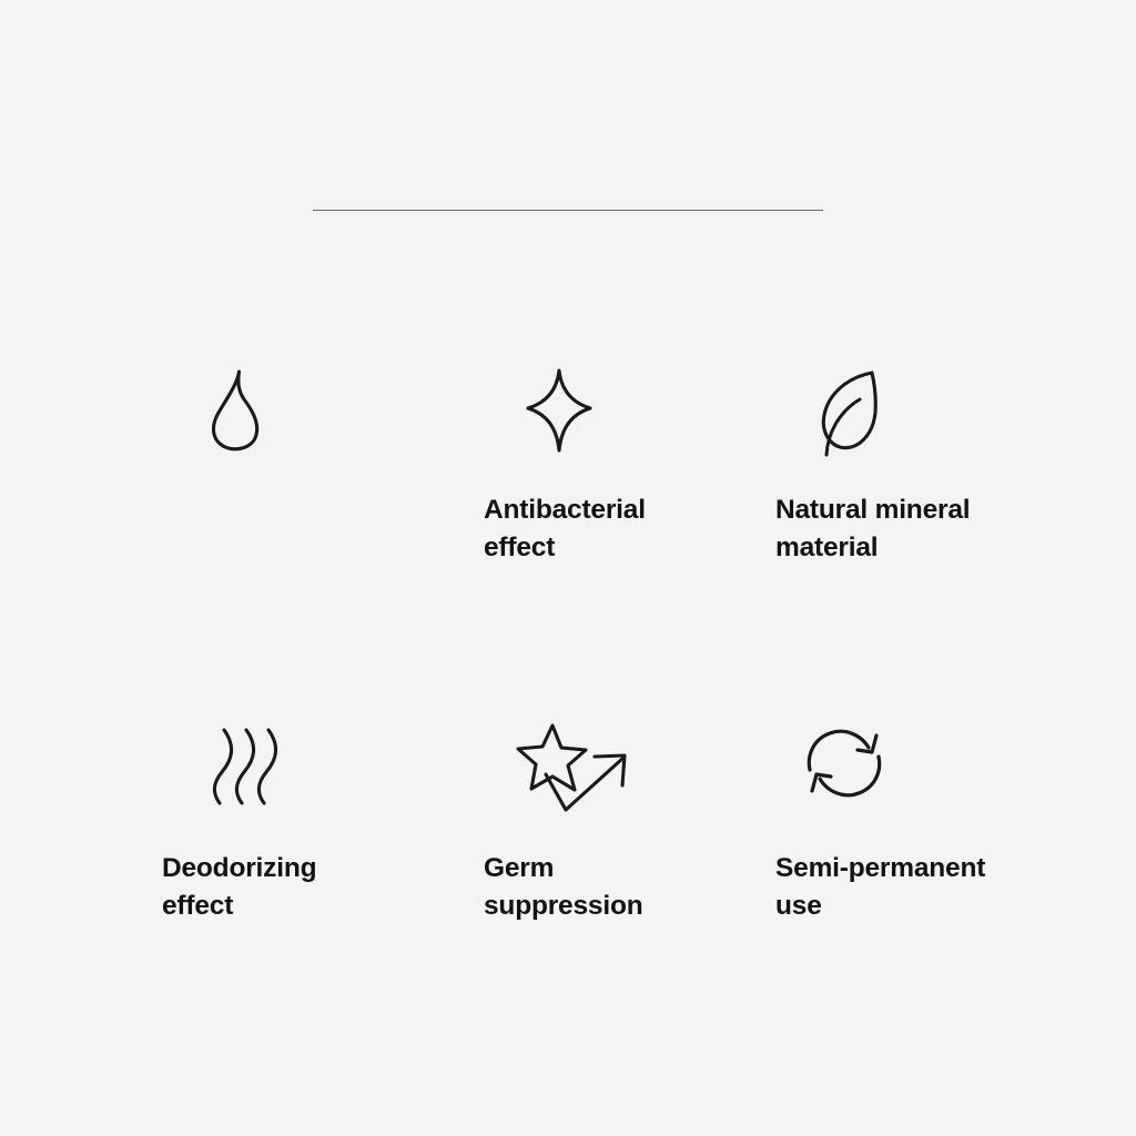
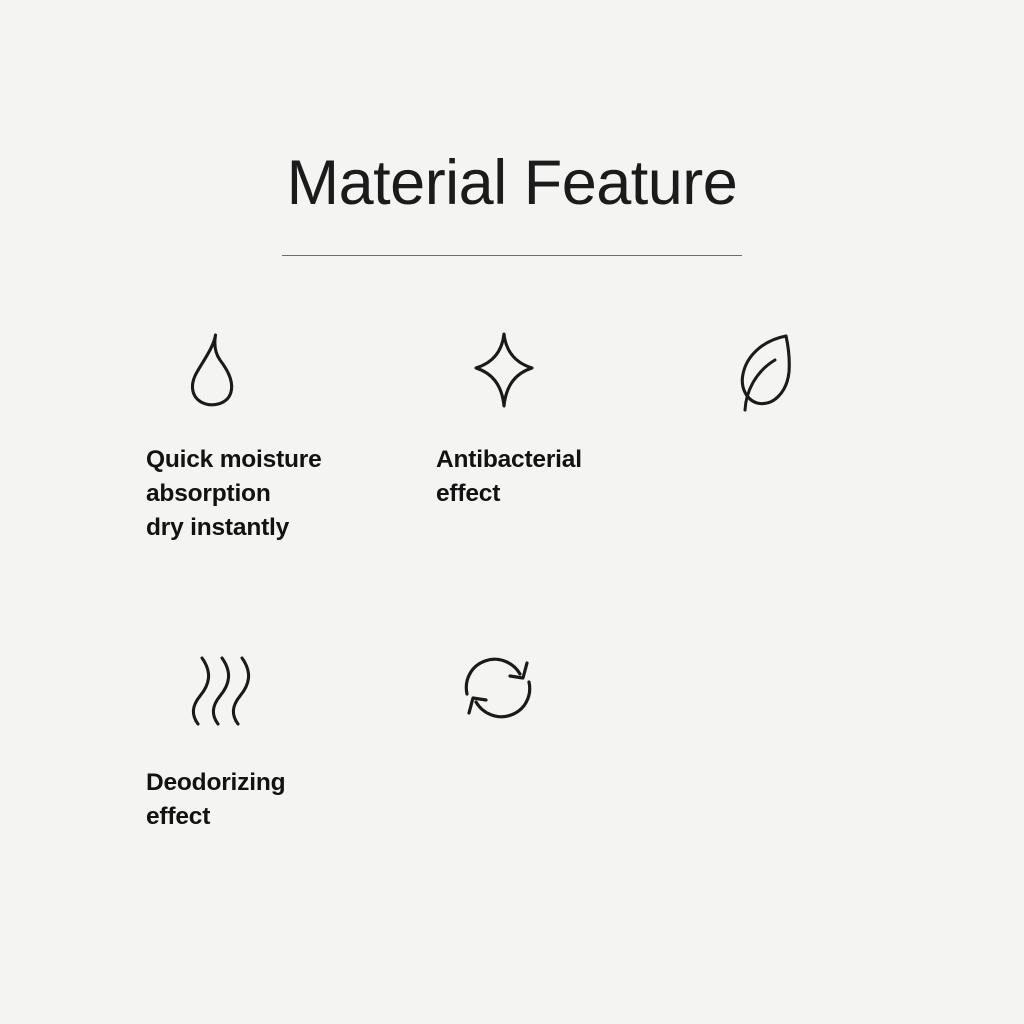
+ Material Feature
+ Quick moisture
+ absorption
+ dry instantly
  Antibacterial
  effect
- Natural mineral
- material
  Deodorizing
  effect
- Germ
- suppression
- Semi-permanent
- use
